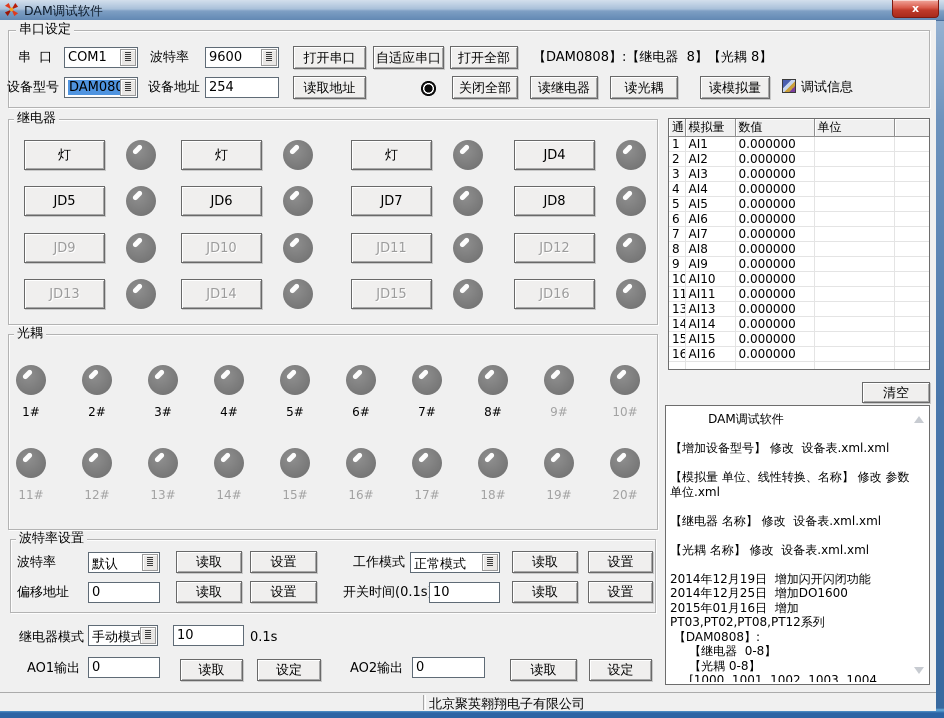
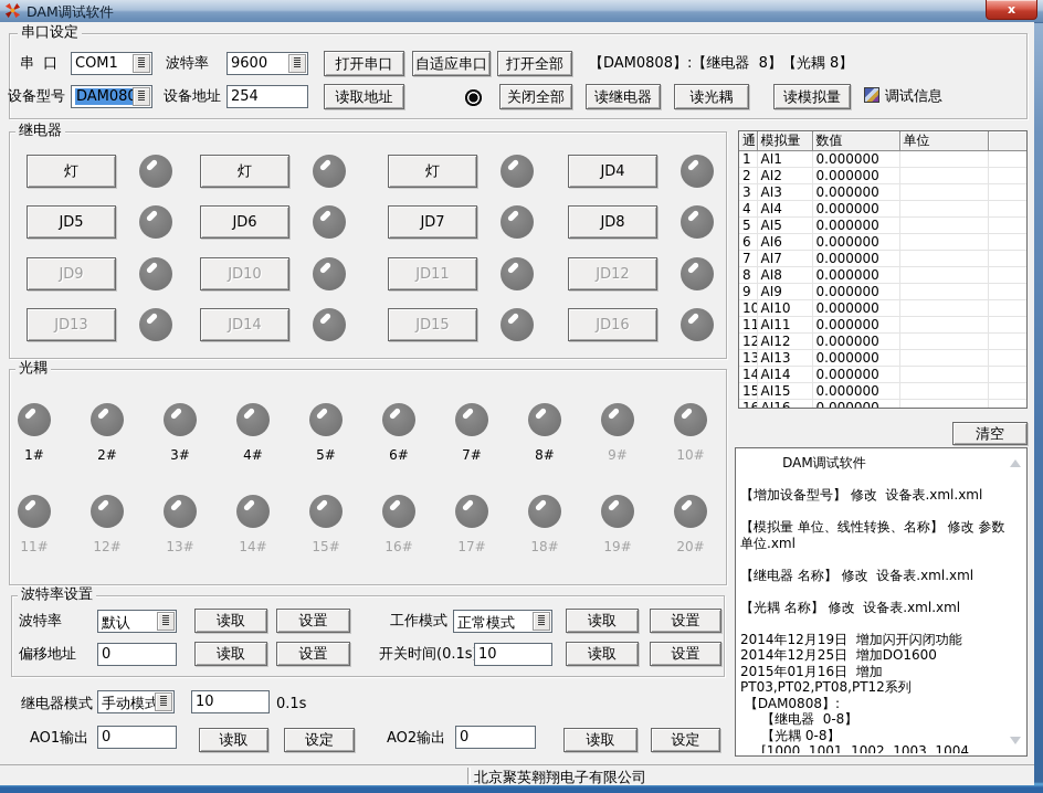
  DAM调试软件
  x
  串口设定
  串 口
  COM1
  波特率
  9600
  打开串口
  自适应串口
  打开全部
  【DAM0808】:【继电器 8】【光耦 8】
  设备型号
  DAM08
  设备地址
  254
  读取地址
  关闭全部
  读继电器
  读光耦
  读模拟量
  调试信息
  继电器
  灯
  灯
  灯
  JD4
  JD5
  JD6
  JD7
  JD8
  JD9
  JD10
  JD11
  JD12
  JD13
  JD14
  JD15
  JD16
  通	模拟量	数值	单位
  1	AI1	0.000000
  2	AI2	0.000000
  3	AI3	0.000000
  4	AI4	0.000000
  5	AI5	0.000000
  6	AI6	0.000000
  7	AI7	0.000000
  8	AI8	0.000000
  9	AI9	0.000000
  10	AI10	0.000000
  11	AI11	0.000000
+ 12	AI12	0.000000
  13	AI13	0.000000
  14	AI14	0.000000
  15	AI15	0.000000
  16	AI16	0.000000
  光耦
  1#
  2#
  3#
  4#
  5#
  6#
  7#
  8#
  9#
  10#
  11#
  12#
  13#
  14#
  15#
  16#
  17#
  18#
  19#
  20#
  清空
  DAM调试软件
  【增加设备型号】 修改 设备表.xml.xml
  【模拟量 单位、线性转换、名称】 修改 参数单位.xml
  【继电器 名称】 修改 设备表.xml.xml
  【光耦 名称】 修改 设备表.xml.xml
  2014年12月19日 增加闪开闪闭功能
  2014年12月25日 增加DO1600
  2015年01月16日 增加PT03,PT02,PT08,PT12系列
  【DAM0808】:
  【继电器 0-8】
  【光耦 0-8】
  [1000, 1001, 1002, 1003, 1004,
  波特率设置
  波特率
  默认
  读取
  设置
  工作模式
  正常模式
  读取
  设置
  偏移地址
  0
  读取
  设置
  开关时间(0.1s
  10
  读取
  设置
  继电器模式
  手动模式
  10
  0.1s
  AO1输出
  0
  读取
  设定
  AO2输出
  0
  读取
  设定
  北京聚英翱翔电子有限公司
